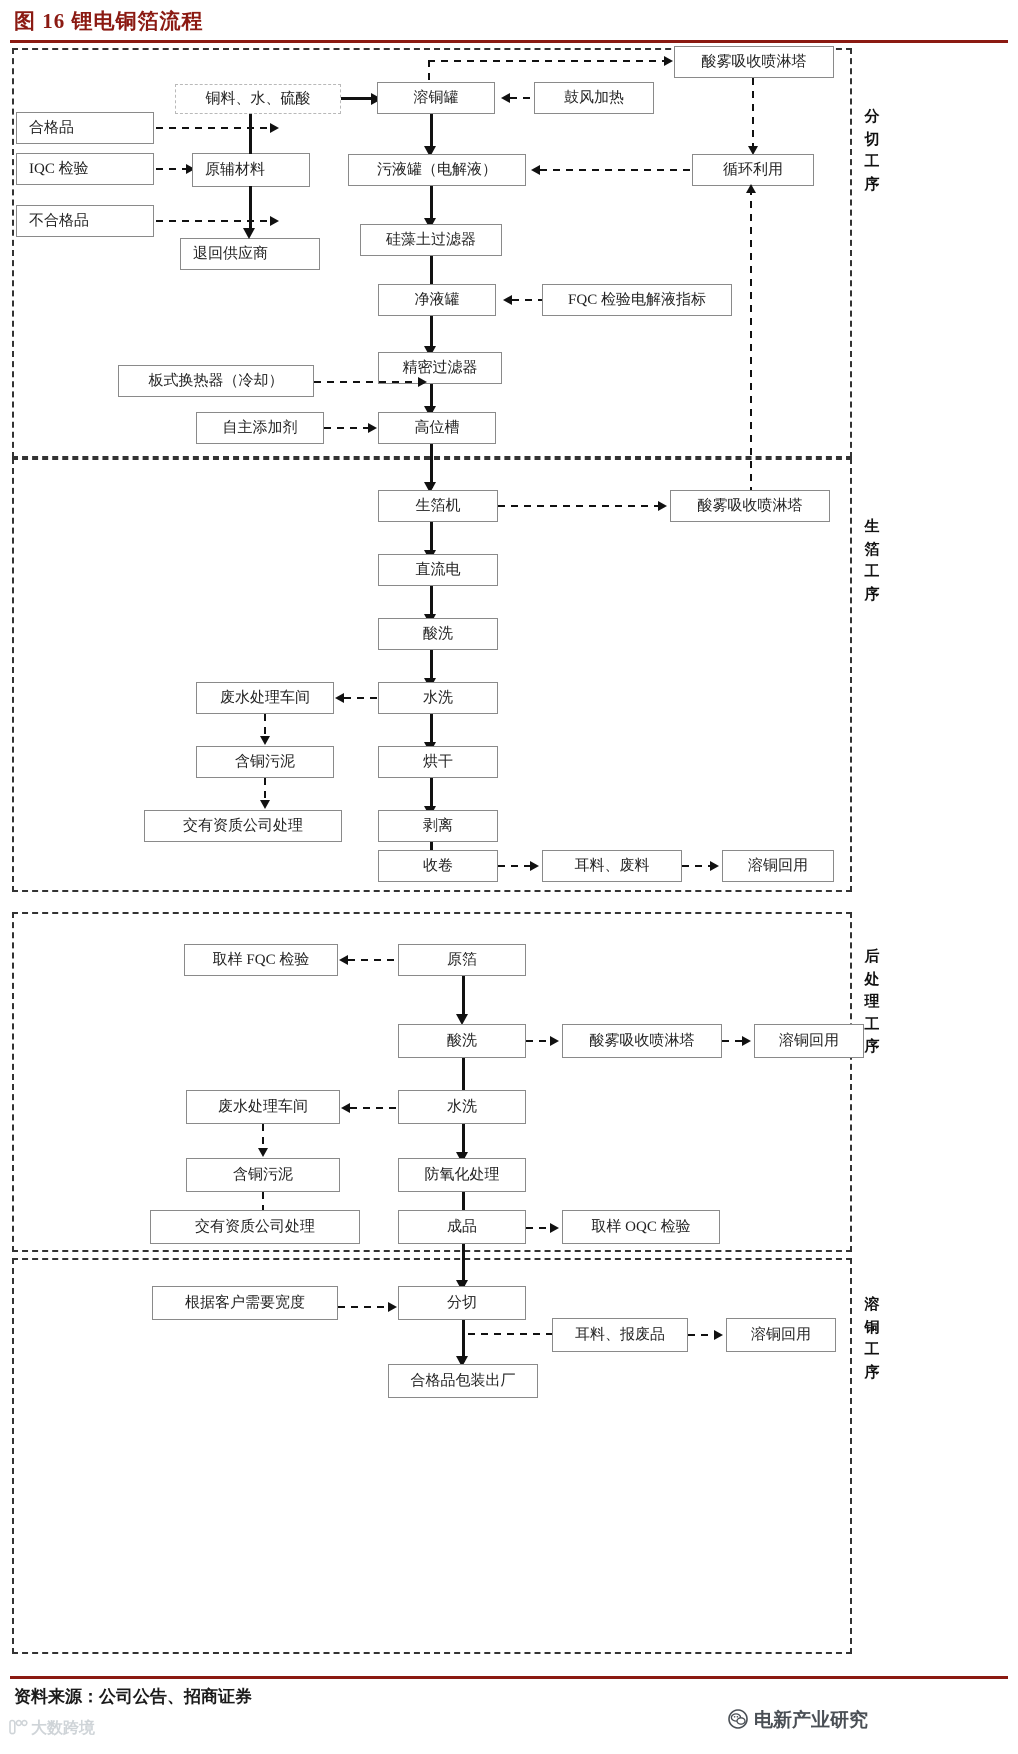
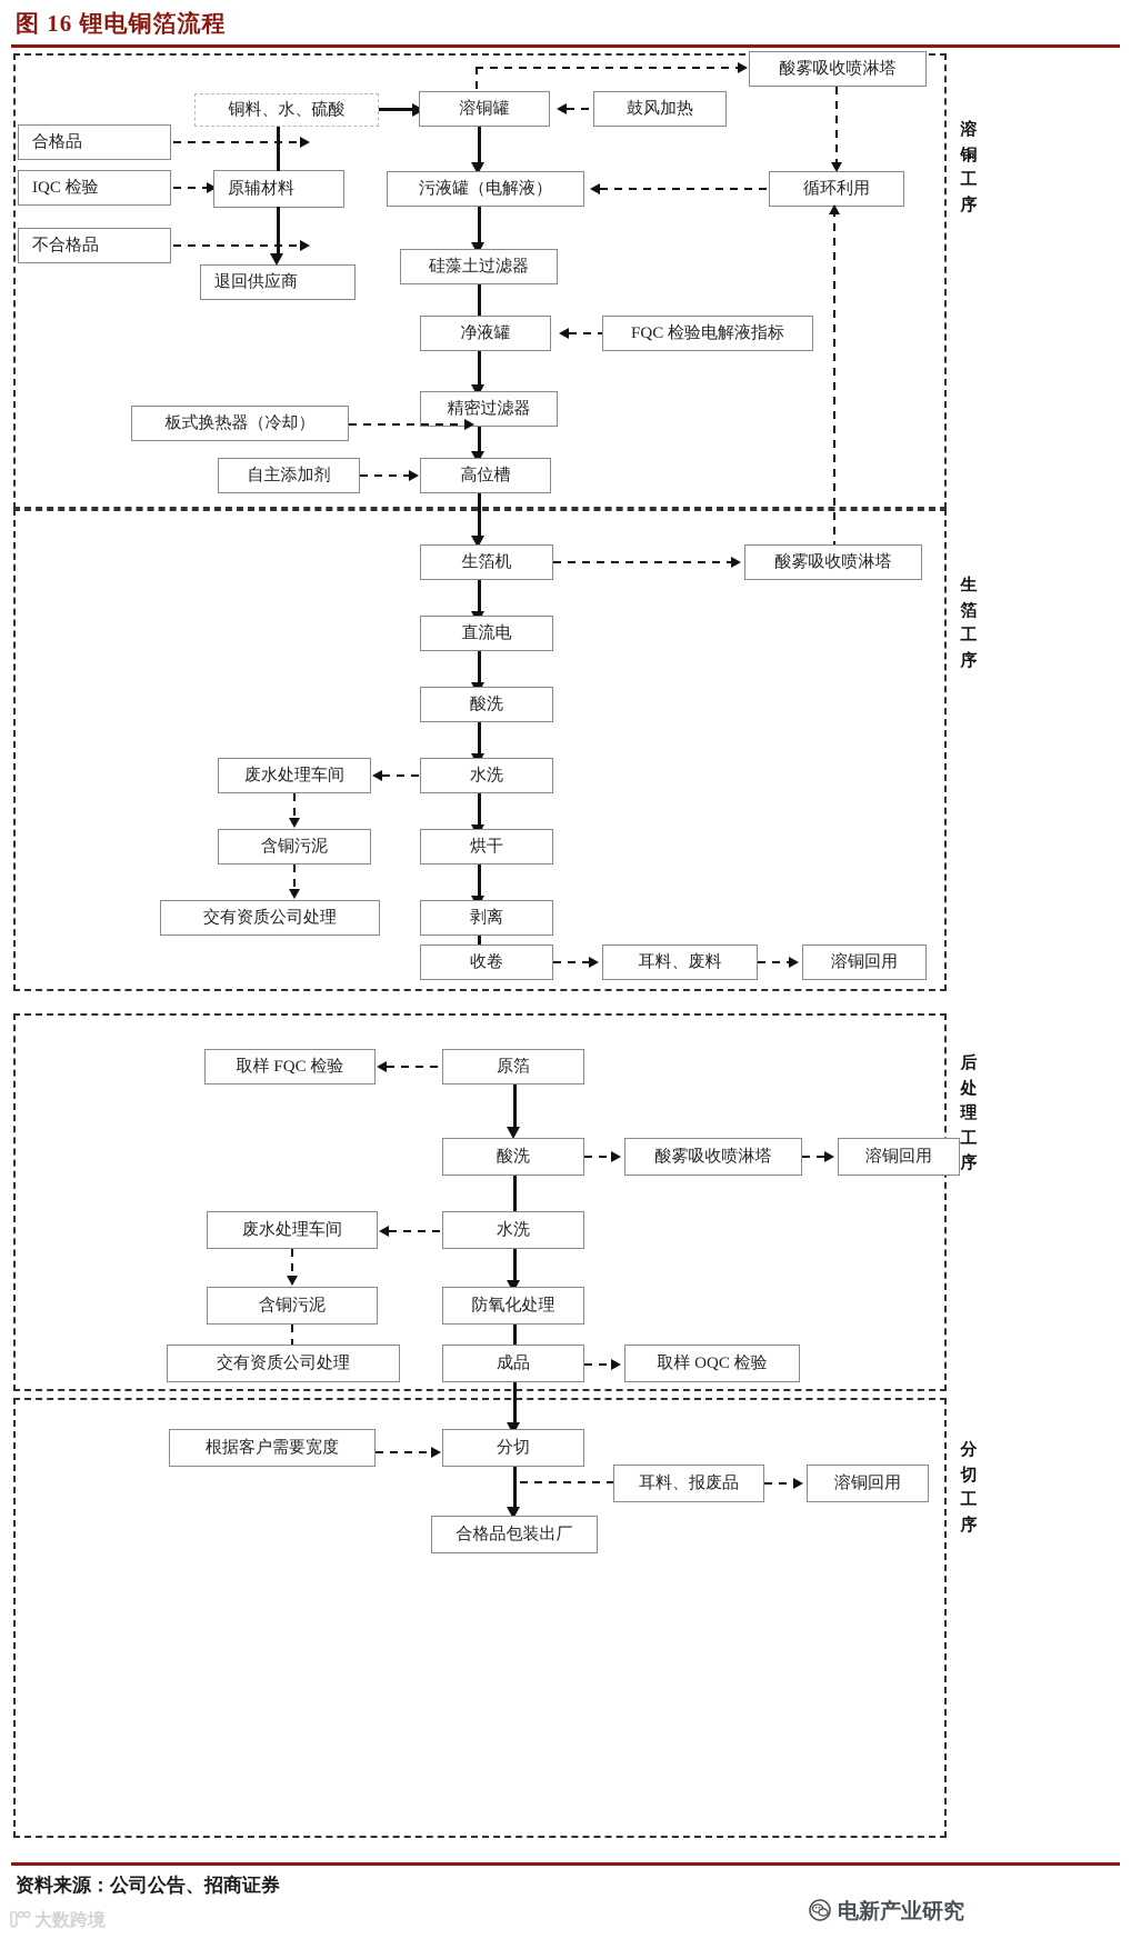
  图 16 锂电铜箔流程
- 分切工序
+ 溶铜工序
  生箔工序
  后处理工序
- 溶铜工序
+ 分切工序
  合格品
  IQC 检验
  不合格品
  原辅材料
  退回供应商
  铜料、水、硫酸
  溶铜罐
  鼓风加热
  酸雾吸收喷淋塔
  循环利用
  污液罐（电解液）
  硅藻土过滤器
  净液罐
  FQC 检验电解液指标
  精密过滤器
  板式换热器（冷却）
  高位槽
  自主添加剂
  生箔机
  酸雾吸收喷淋塔
  直流电
  酸洗
  水洗
  废水处理车间
  含铜污泥
  交有资质公司处理
  烘干
  剥离
  收卷
  耳料、废料
  溶铜回用
  原箔
  取样 FQC 检验
  酸洗
  酸雾吸收喷淋塔
  溶铜回用
  水洗
  废水处理车间
  含铜污泥
  交有资质公司处理
  防氧化处理
  成品
  取样 OQC 检验
  分切
  根据客户需要宽度
  耳料、报废品
  溶铜回用
  合格品包装出厂
  资料来源：公司公告、招商证券
  大数跨境
  电新产业研究
